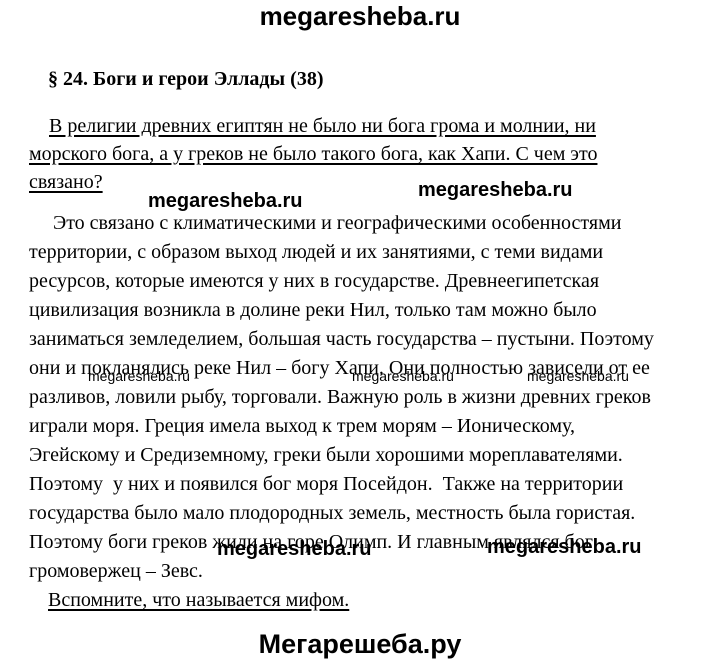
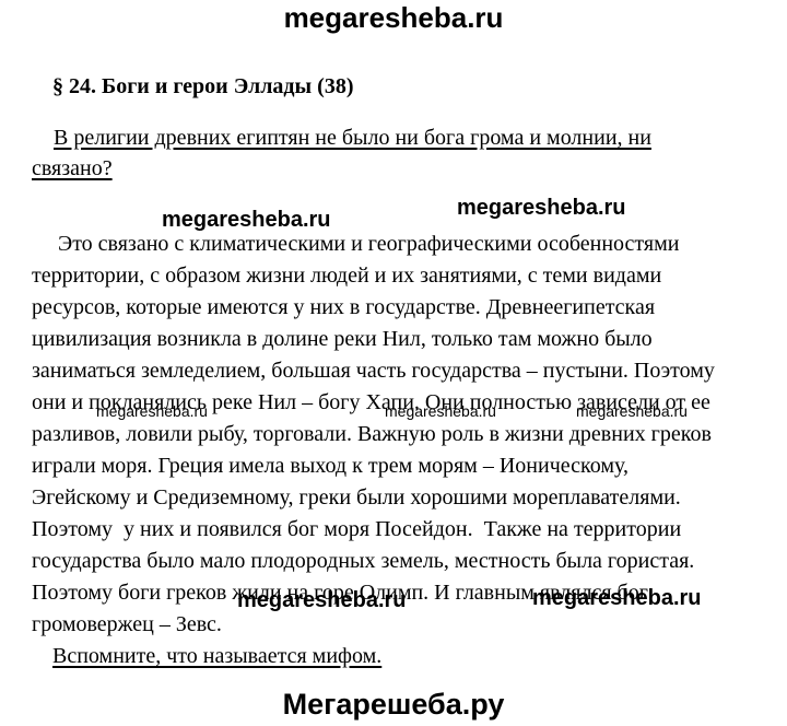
  megaresheba.ru
  megaresheba.ru
  megaresheba.ru
  megaresheba.ru
  megaresheba.ru
  megaresheba.ru
  megaresheba.ru
  megaresheba.ru
  Мегарешеба.ру
  § 24. Боги и герои Эллады (38)
  В религии древних египтян не было ни бога грома и молнии, ни
- морского бога, а у греков не было такого бога, как Хапи. С чем это
  связано?
  Это связано с климатическими и географическими особенностями
- территории, с образом выход людей и их занятиями, с теми видами
+ территории, с образом жизни людей и их занятиями, с теми видами
  ресурсов, которые имеются у них в государстве. Древнеегипетская
  цивилизация возникла в долине реки Нил, только там можно было
  заниматься земледелием, большая часть государства – пустыни. Поэтому
  они и покланялись реке Нил – богу Хапи. Они полностью зависели от ее
  разливов, ловили рыбу, торговали. Важную роль в жизни древних греков
  играли моря. Греция имела выход к трем морям – Ионическому,
  Эгейскому и Средиземному, греки были хорошими мореплавателями.
  Поэтому у них и появился бог моря Посейдон. Также на территории
  государства было мало плодородных земель, местность была гористая.
  Поэтому боги греков жили на горе Олимп. И главным являлся бог
  громовержец – Зевс.
  Вспомните, что называется мифом.
